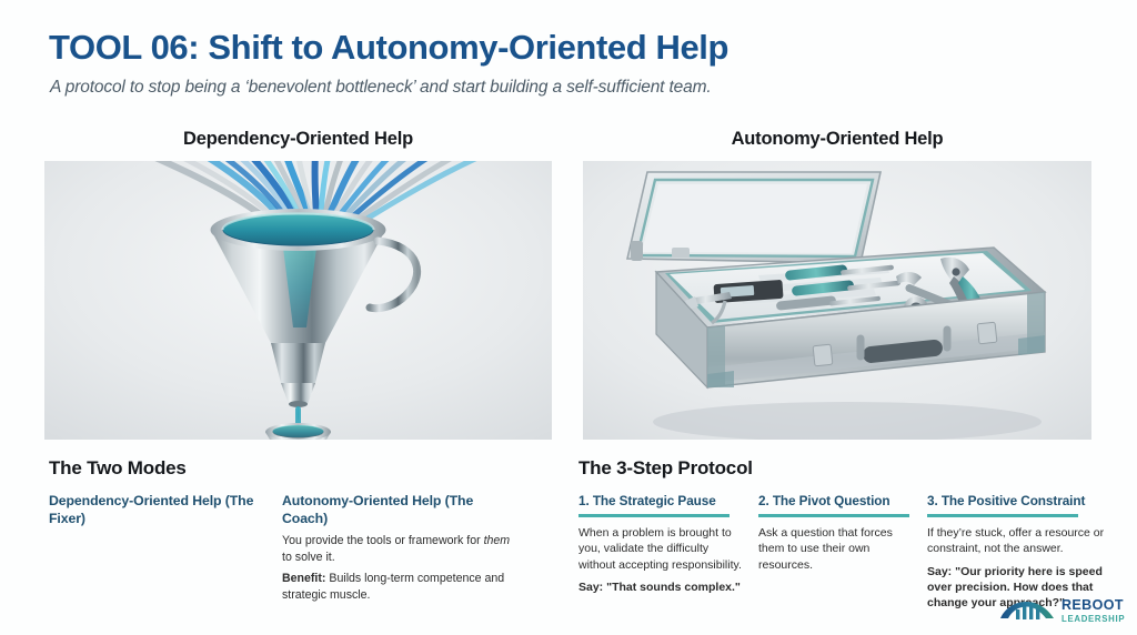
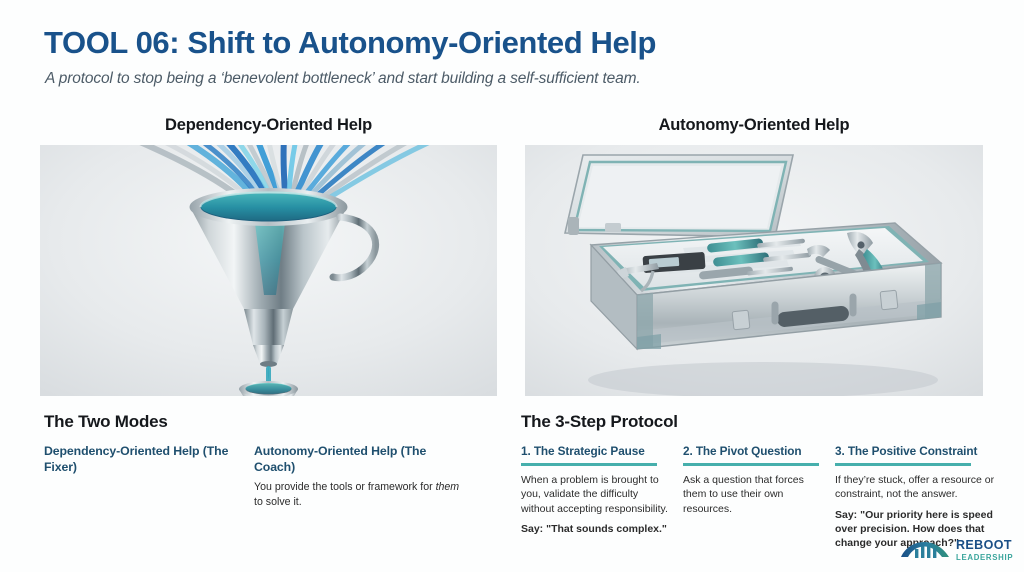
  TOOL 06: Shift to Autonomy-Oriented Help
  A protocol to stop being a ‘benevolent bottleneck’ and start building a self-sufficient team.
  Dependency-Oriented Help
  Autonomy-Oriented Help
  The Two Modes
  Dependency-Oriented Help (The Fixer)
  Autonomy-Oriented Help (The Coach)
  You provide the tools or framework for them to solve it.
- Benefit: Builds long-term competence and strategic muscle.
  The 3-Step Protocol
  1. The Strategic Pause
  When a problem is brought to you, validate the difficulty without accepting responsibility.
  Say: "That sounds complex."
  2. The Pivot Question
  Ask a question that forces them to use their own resources.
  3. The Positive Constraint
  If they’re stuck, offer a resource or constraint, not the answer.
  Say: "Our priority here is speed over precision. How does that change your appach?"
  REBOOT
  LEADERSHIP
